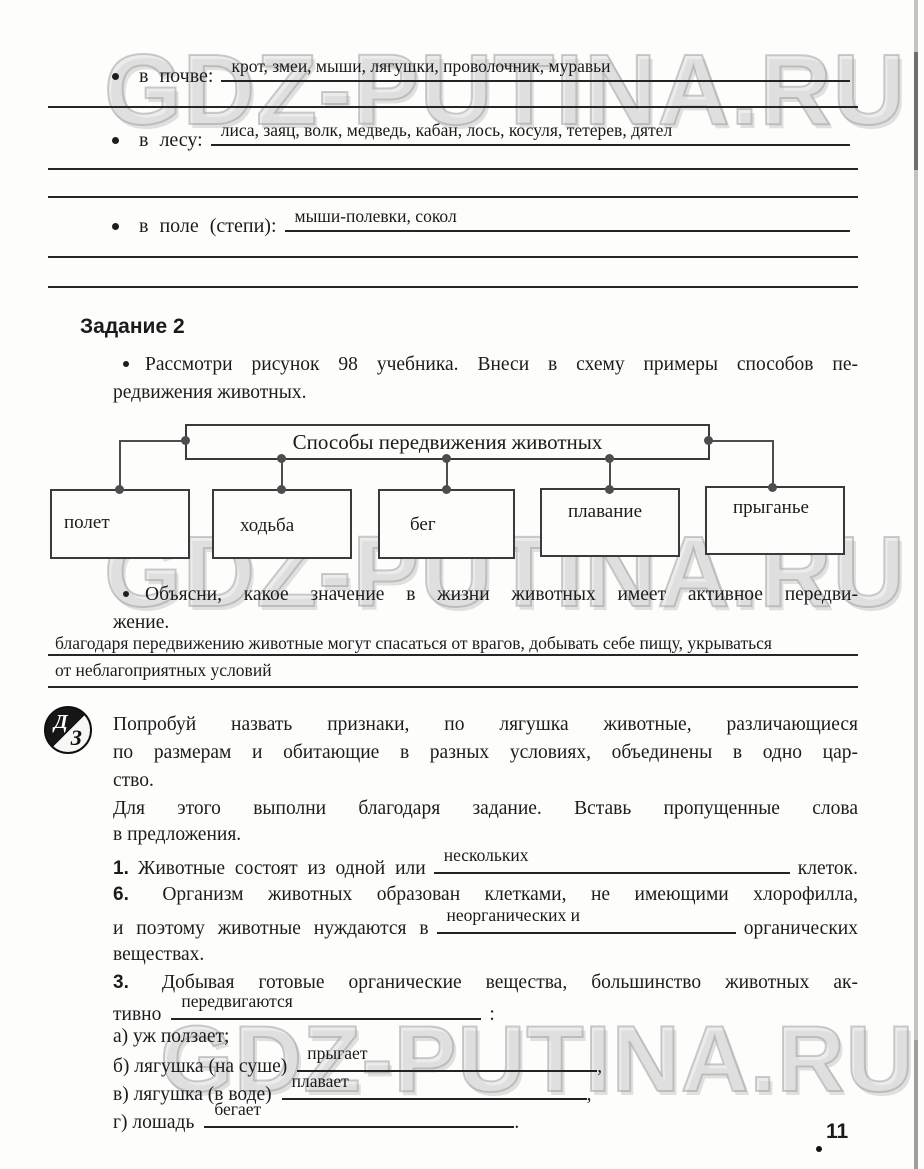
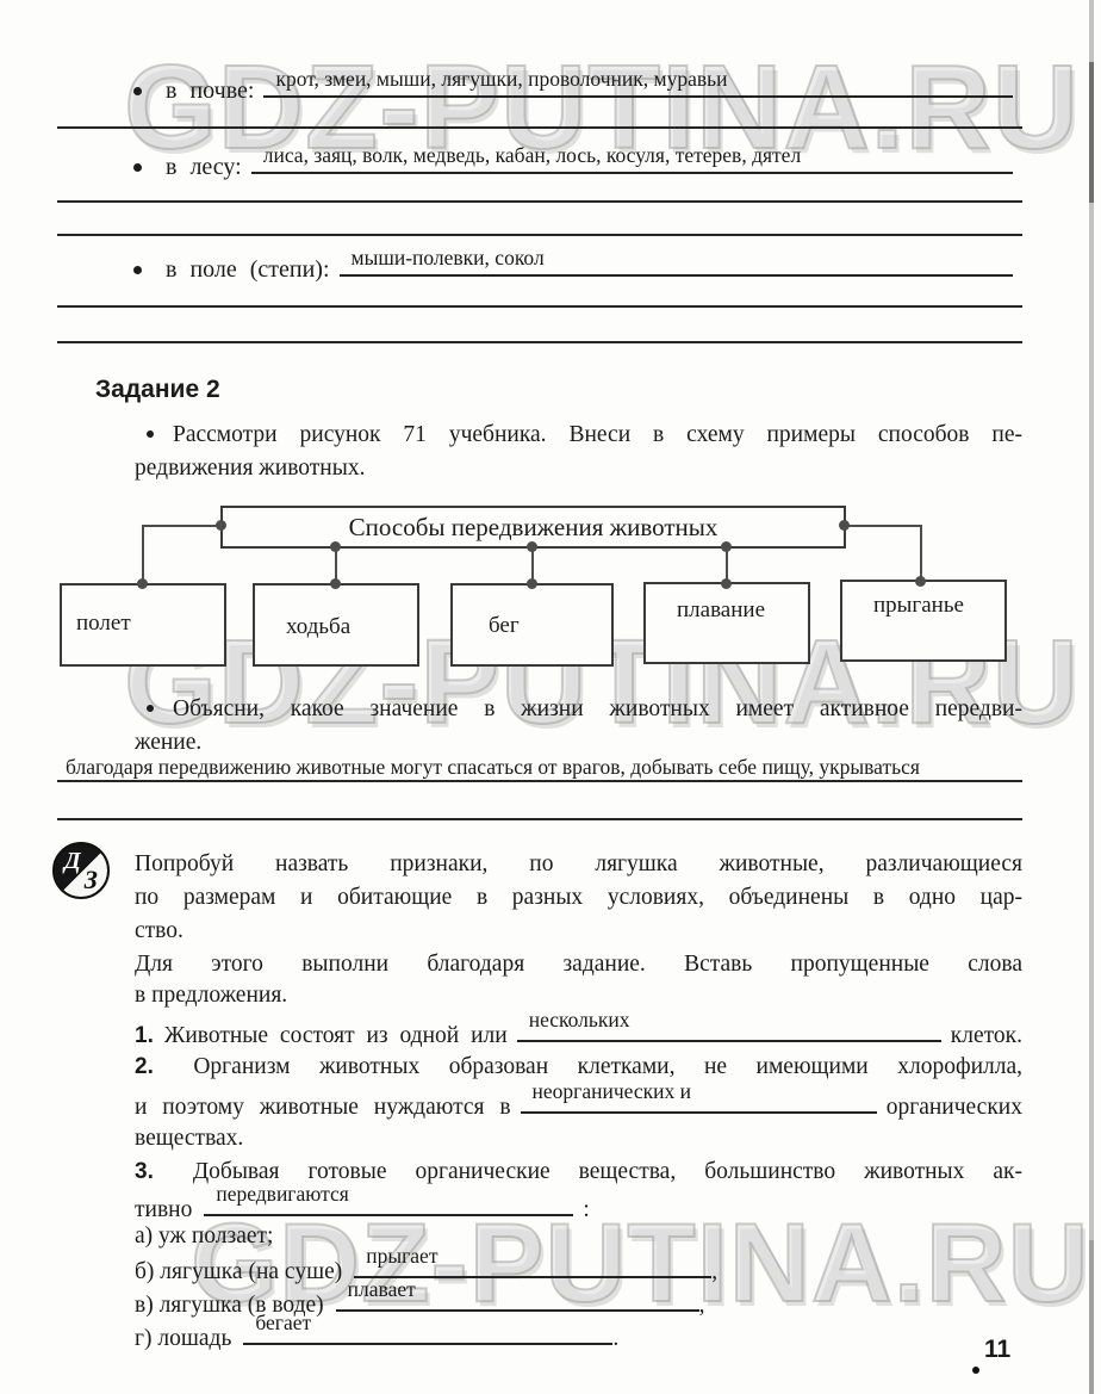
  GDZ-PUTINA.RU
  GDZ-PUTINA.RU
  GDZ-PUTINA.RU
  в почве:
  крот, змеи, мыши, лягушки, проволочник, муравьи
  в лесу:
  лиса, заяц, волк, медведь, кабан, лось, косуля, тетерев, дятел
  в поле (степи):
  мыши-полевки, сокол
  Задание 2
- Рассмотри рисунок 98 учебника. Внеси в схему примеры способов пе-
+ Рассмотри рисунок 71 учебника. Внеси в схему примеры способов пе-
  редвижения животных.
  Способы передвижения животных
  полет
  ходьба
  бег
  плавание
  прыганье
  Объясни, какое значение в жизни животных имеет активное передви-
  жение.
  благодаря передвижению животные могут спасаться от врагов, добывать себе пищу, укрываться
- от неблагоприятных условий
  Д
  З
  Попробуй назвать признаки, по лягушка животные, различающиеся
  по размерам и обитающие в разных условиях, объединены в одно цар-
  ство.
  Для этого выполни благодаря задание. Вставь пропущенные слова
  в предложения.
  1.
  Животные состоят из одной или
  нескольких
  клеток.
- 6. Организм животных образован клетками, не имеющими хлорофилла,
+ 2. Организм животных образован клетками, не имеющими хлорофилла,
  и поэтому животные нуждаются в
  неорганических и
  органических
  веществах.
  3. Добывая готовые органические вещества, большинство животных ак-
  тивно
  передвигаются
  :
  а) уж ползает;
  б) лягушка (на суше)
  прыгает
  ,
  в) лягушка (в воде)
  плавает
  ,
  г) лошадь
  бегает
  .
  11
